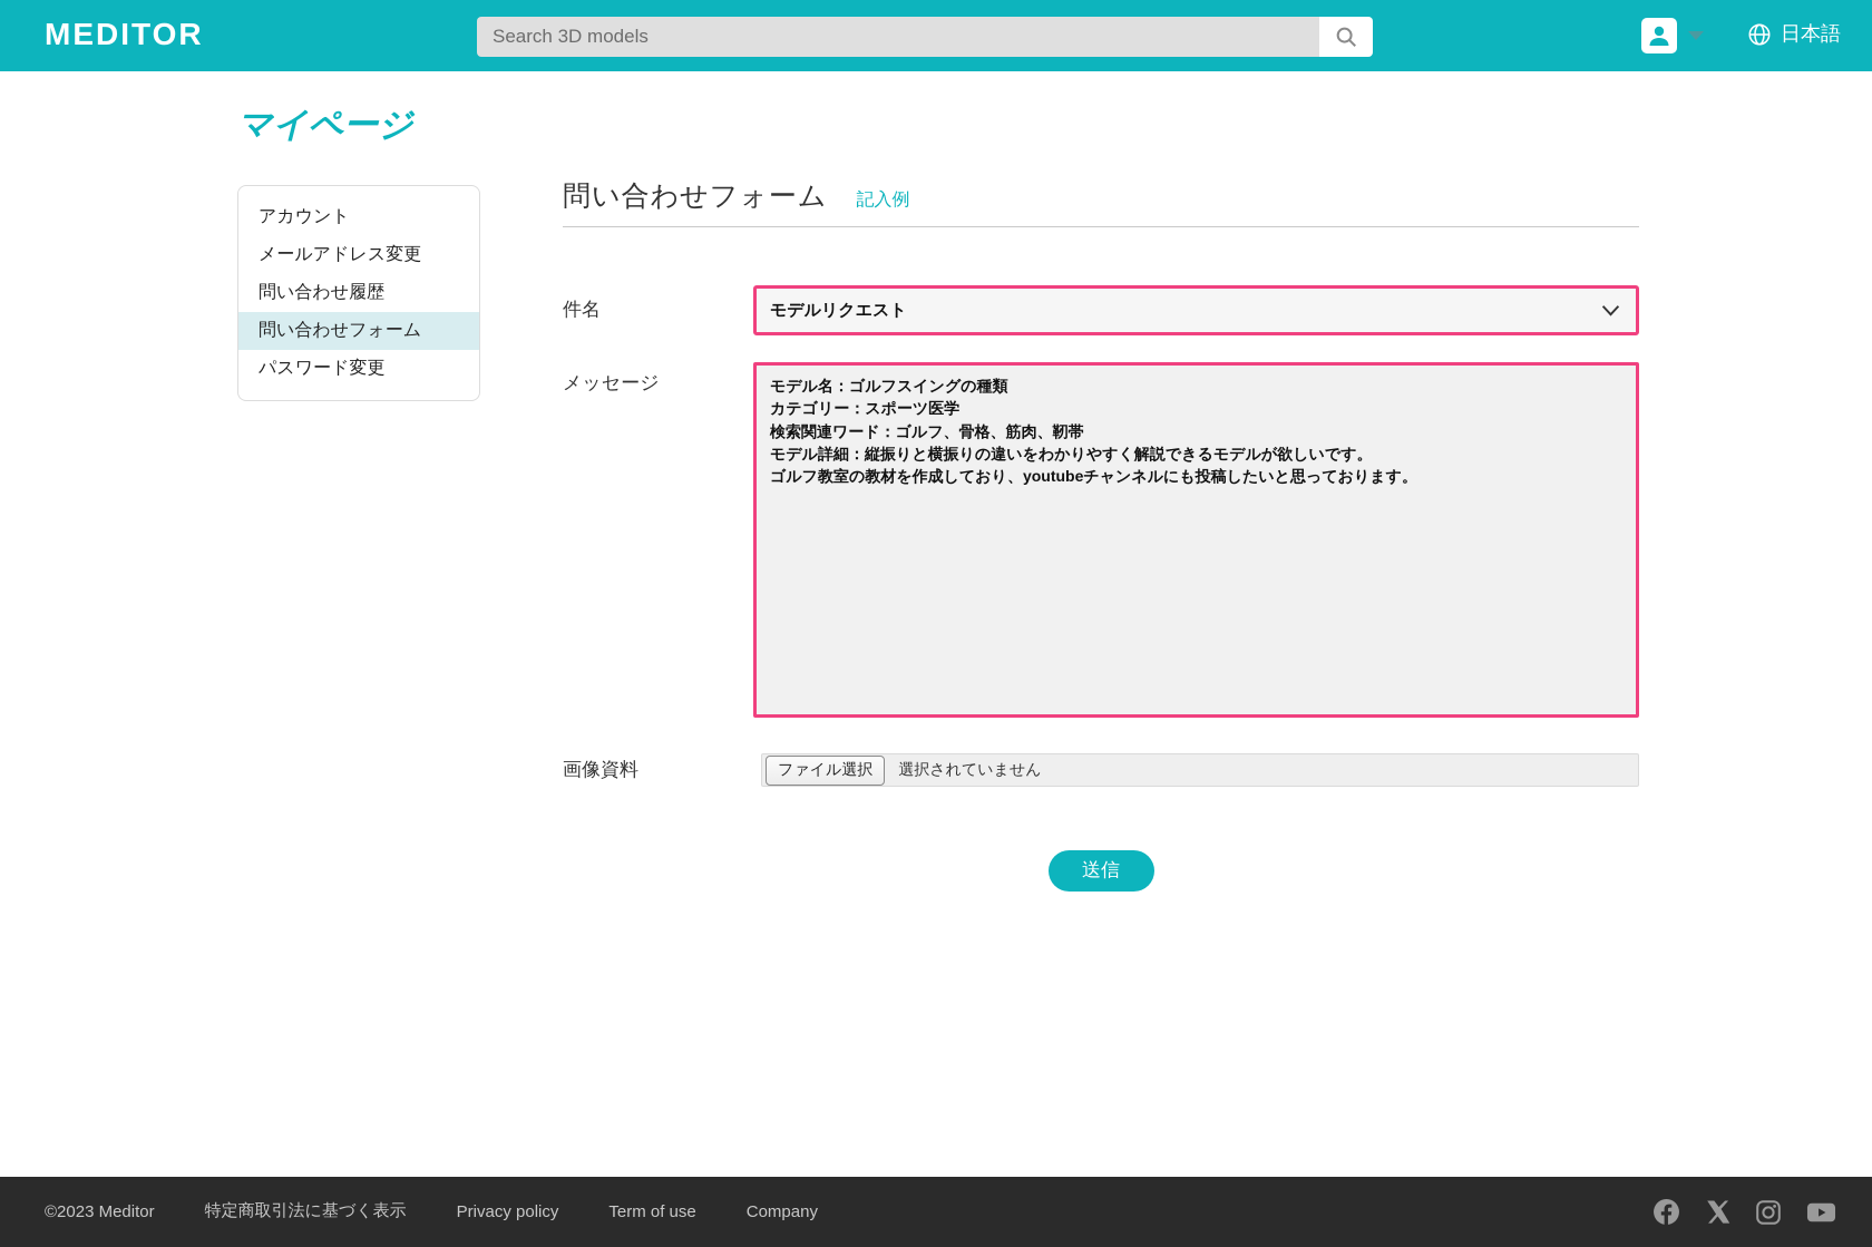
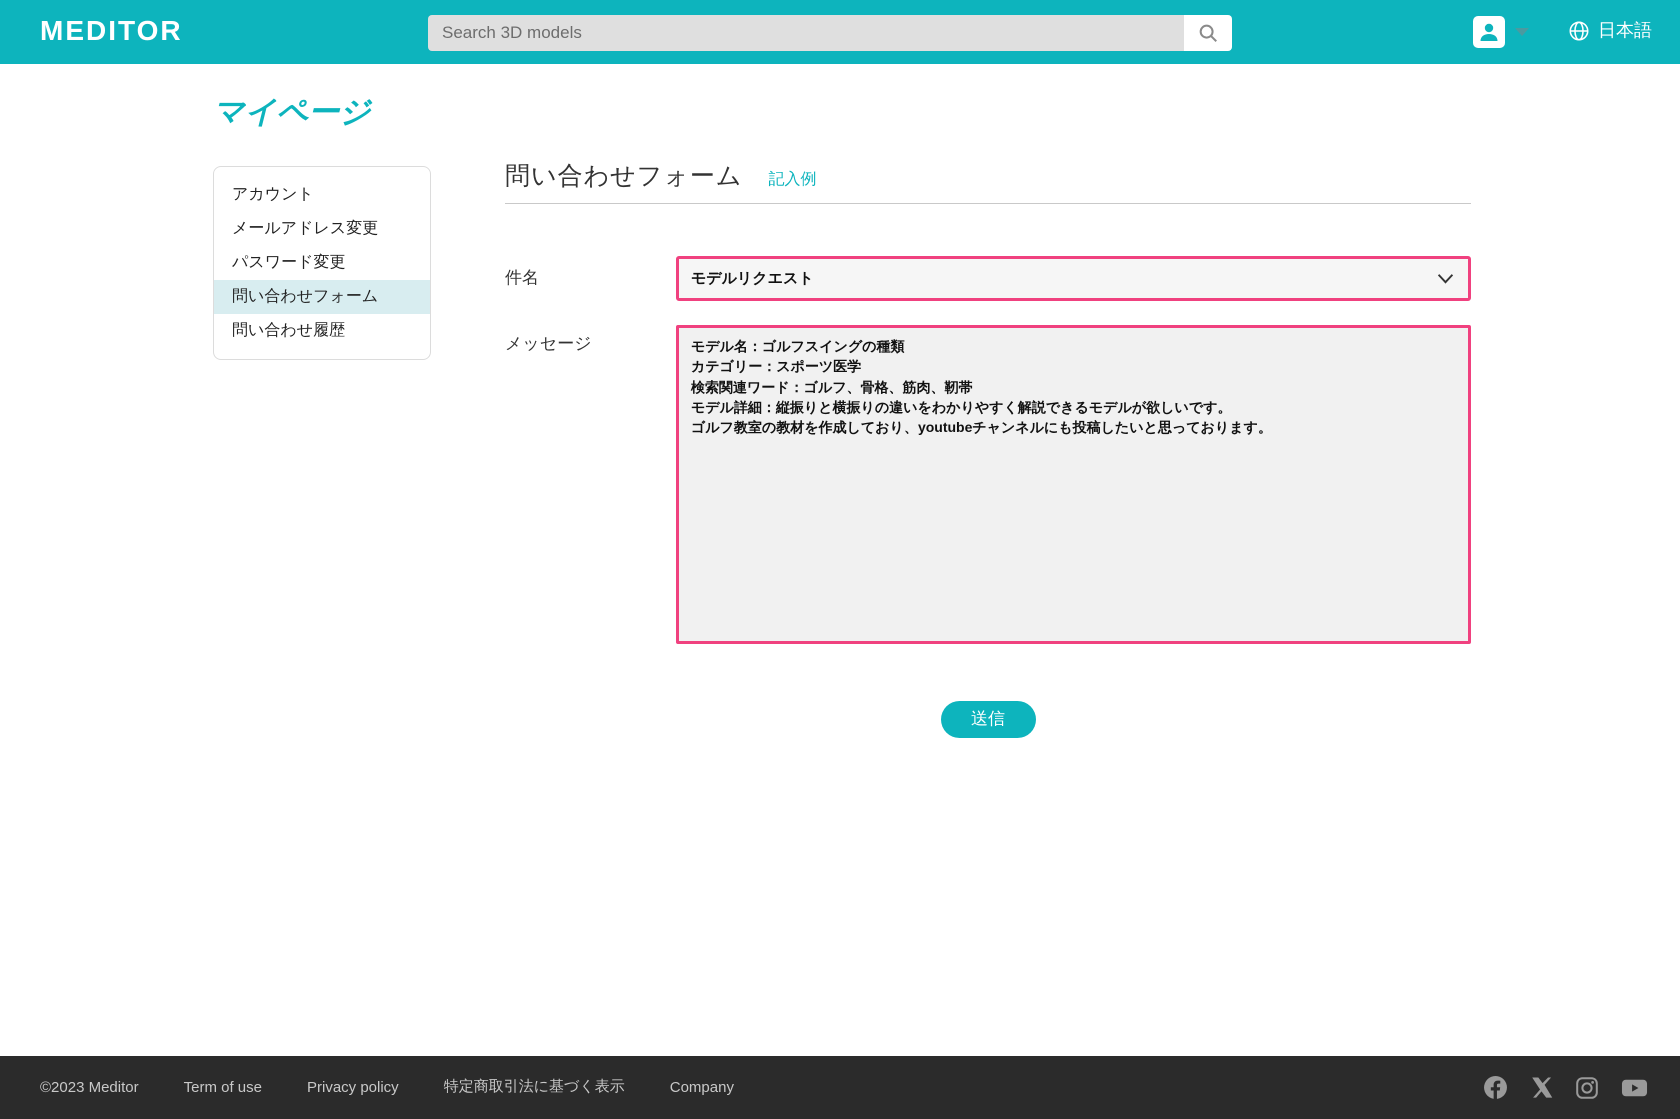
  MEDITOR
  Search 3D models
  日本語
  マイページ
  アカウント
  メールアドレス変更
- 問い合わせ履歴
+ パスワード変更
  問い合わせフォーム
- パスワード変更
+ 問い合わせ履歴
  問い合わせフォーム
  記入例
  件名
  モデルリクエスト
  メッセージ
  モデル名：ゴルフスイングの種類
  カテゴリー：スポーツ医学
  検索関連ワード：ゴルフ、骨格、筋肉、靭帯
  モデル詳細：縦振りと横振りの違いをわかりやすく解説できるモデルが欲しいです。
  ゴルフ教室の教材を作成しており、youtubeチャンネルにも投稿したいと思っております。
- 画像資料
- ファイル選択
- 選択されていません
  送信
  ©2023 Meditor
- 特定商取引法に基づく表示
+ Term of use
  Privacy policy
- Term of use
+ 特定商取引法に基づく表示
  Company
